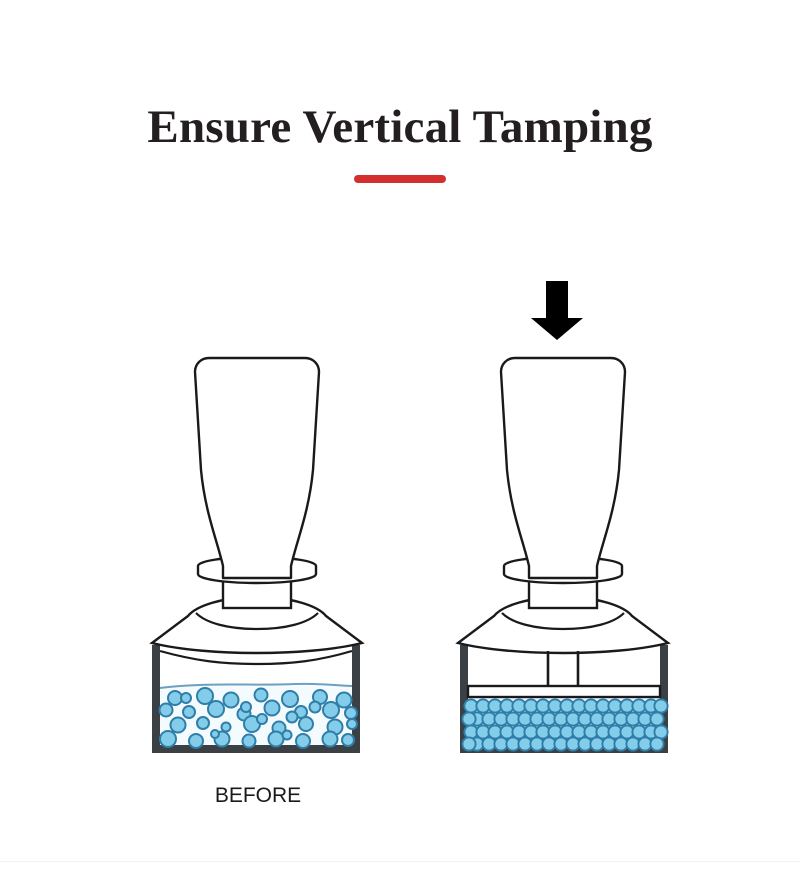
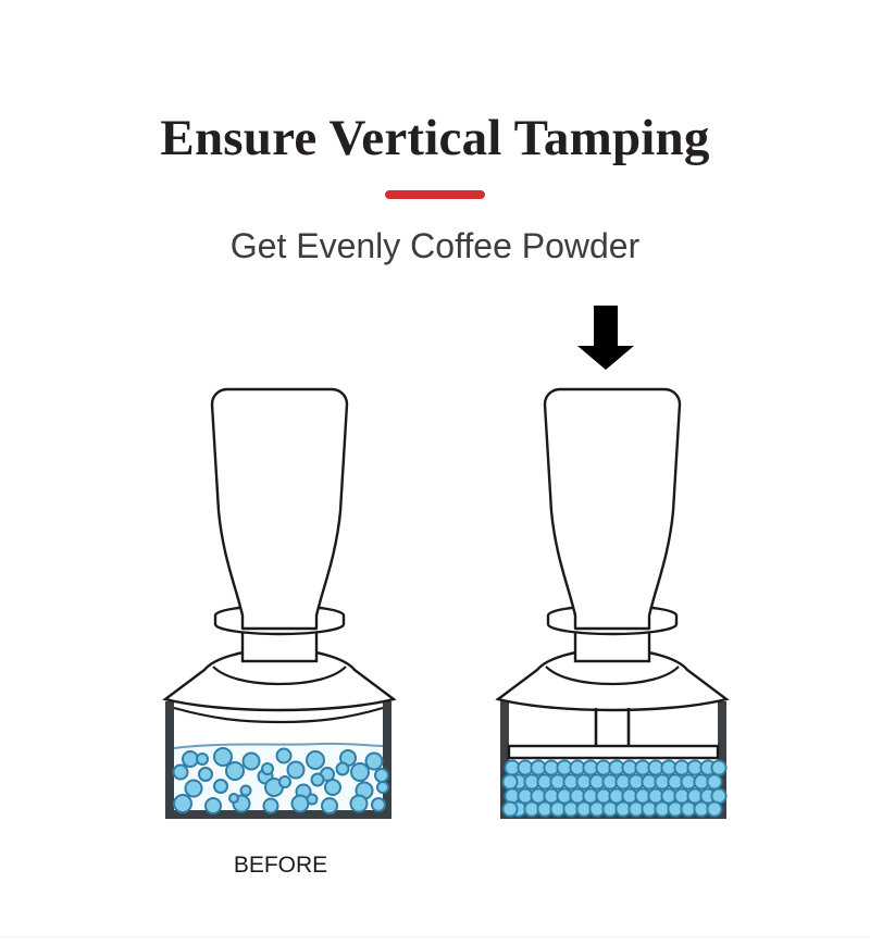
  Ensure Vertical Tamping
+ Get Evenly Coffee Powder
  BEFORE
